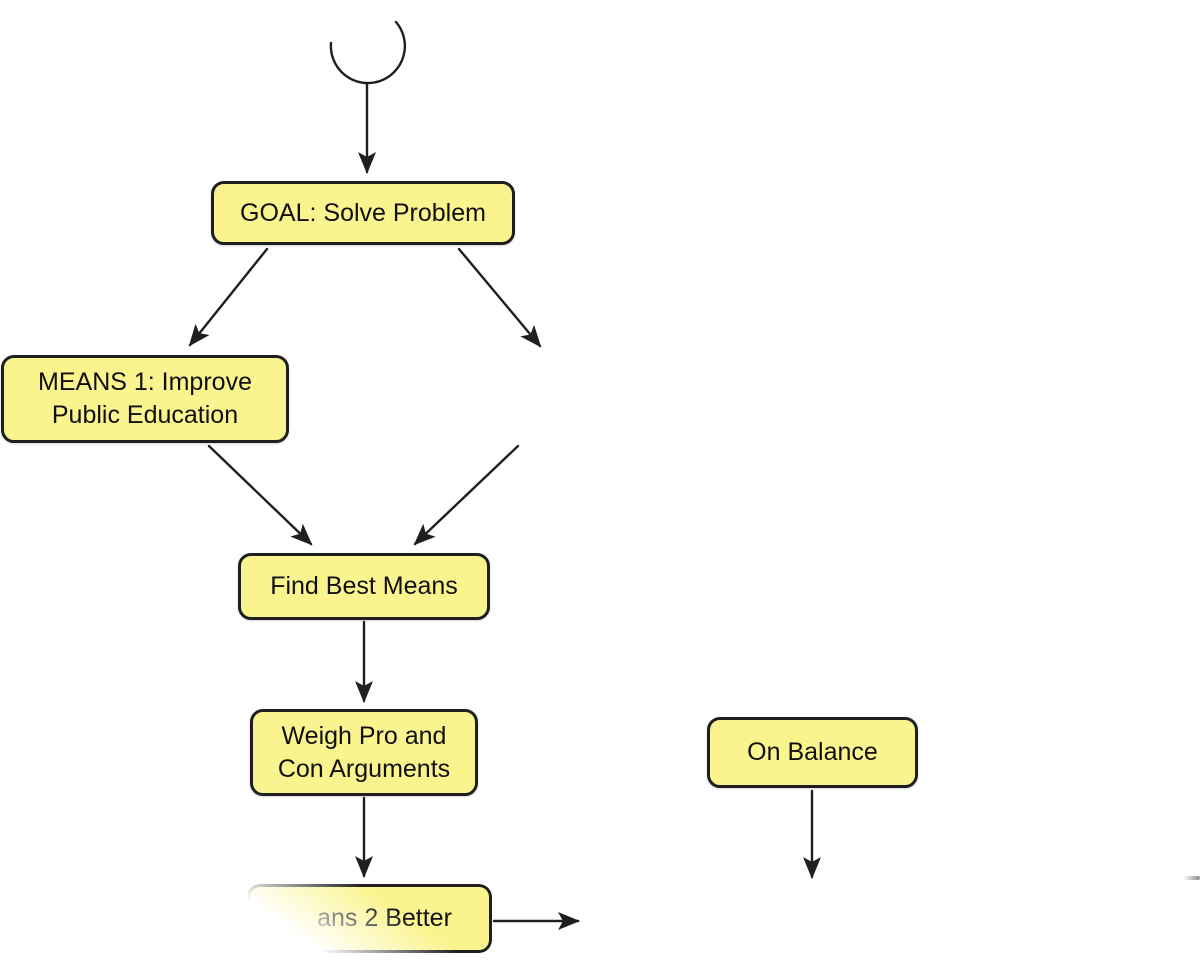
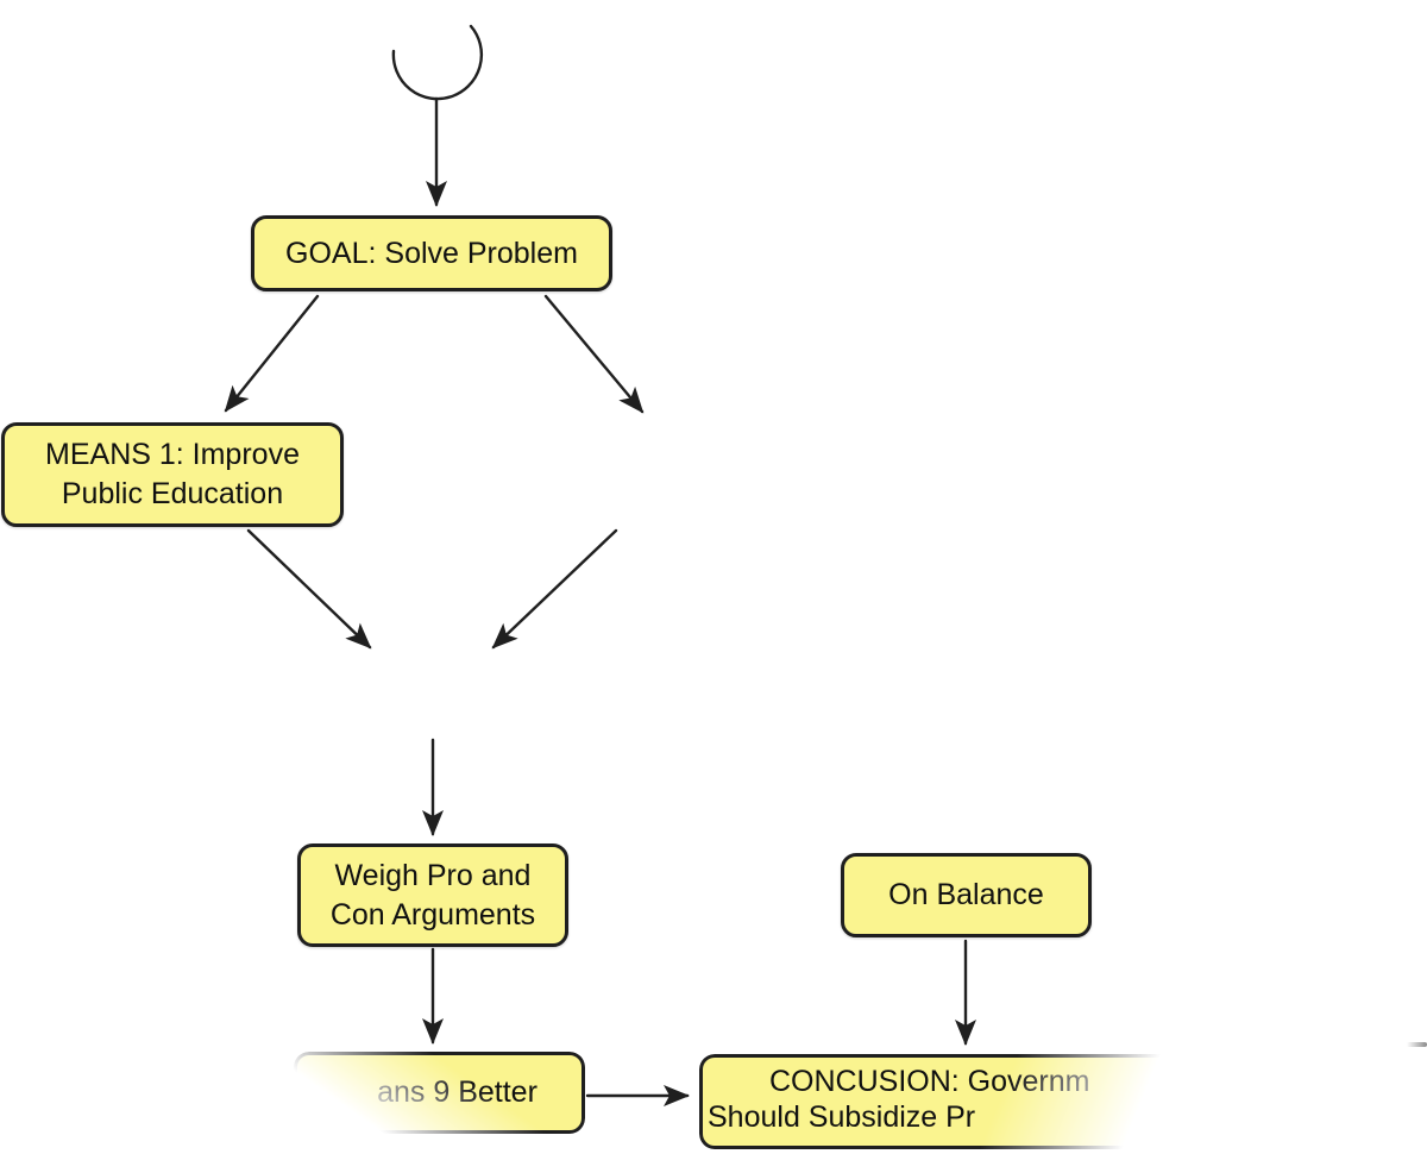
  GOAL: Solve Problem
  MEANS 1: Improve
  Public Education
- Find Best Means
  Weigh Pro and
  Con Arguments
  On Balance
- ans 2 Better
+ ans 9 Better
+ CONCUSION: Governm
+ Should Subsidize Pr
